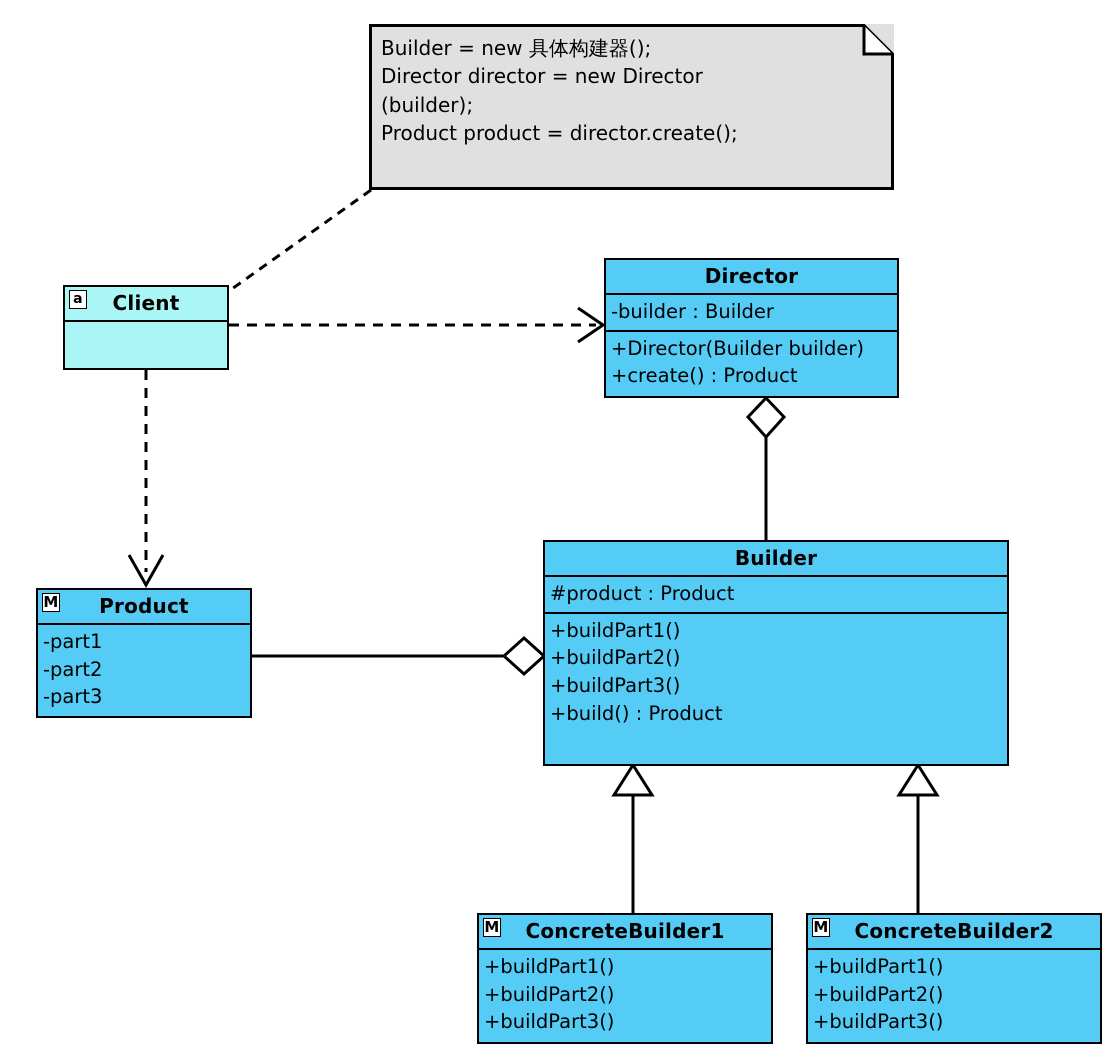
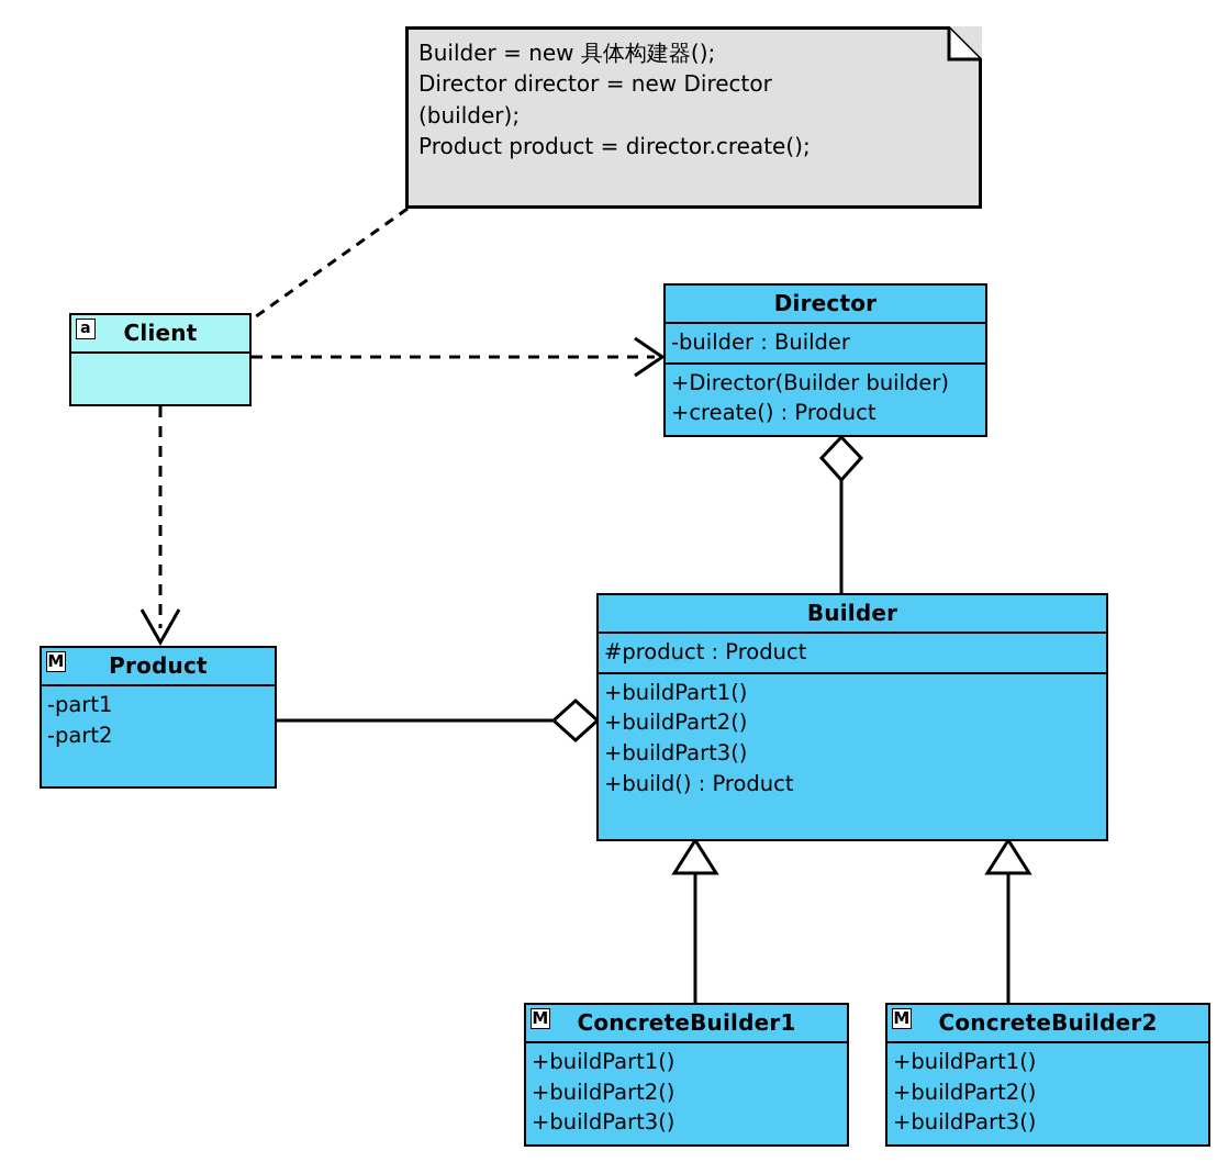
  Builder = new 具体构建器();
  Director director = new Director
  (builder);
  Product product = director.create();
  a
  Client
  Director
  -builder : Builder
  +Director(Builder builder)
  +create() : Product
  Builder
  #product : Product
  +buildPart1()
  +buildPart2()
  +buildPart3()
  +build() : Product
  M
  Product
  -part1
  -part2
- -part3
  M
  ConcreteBuilder1
  +buildPart1()
  +buildPart2()
  +buildPart3()
  M
  ConcreteBuilder2
  +buildPart1()
  +buildPart2()
  +buildPart3()
